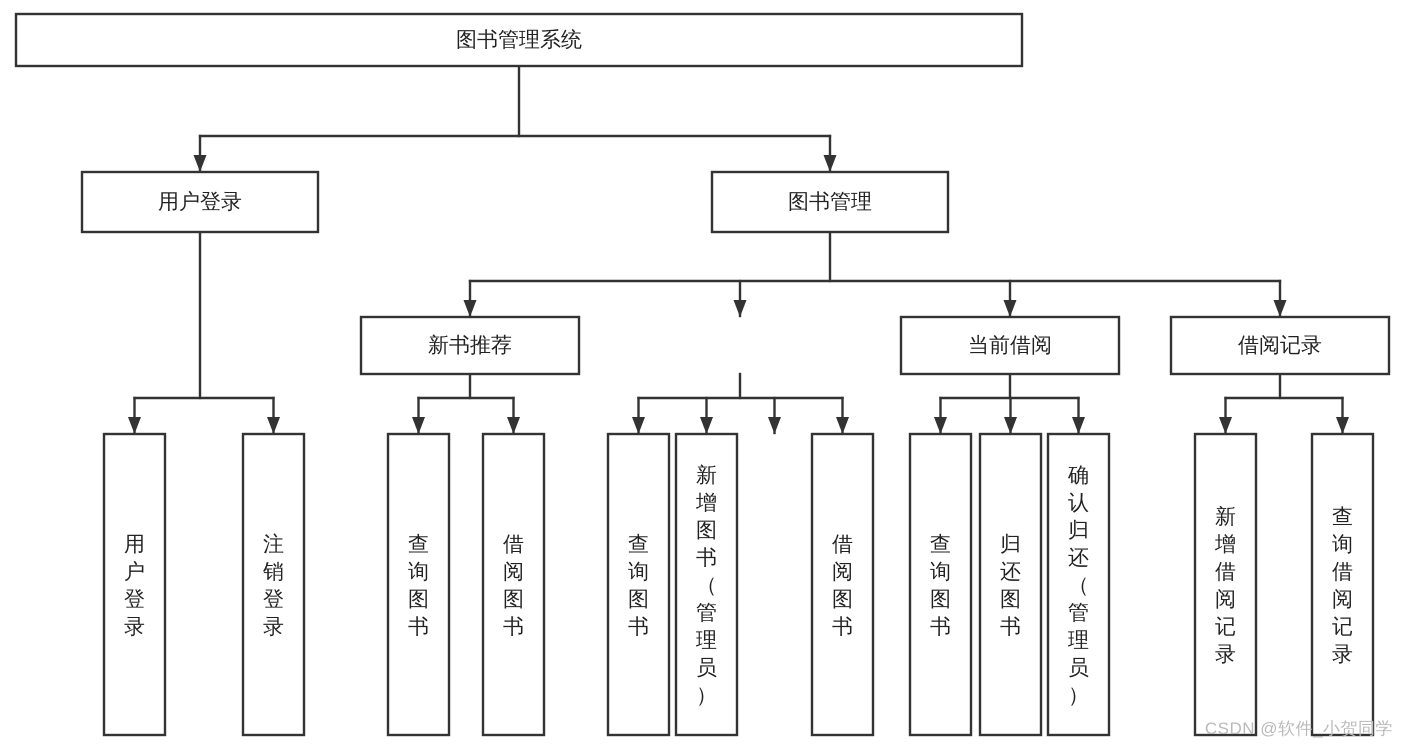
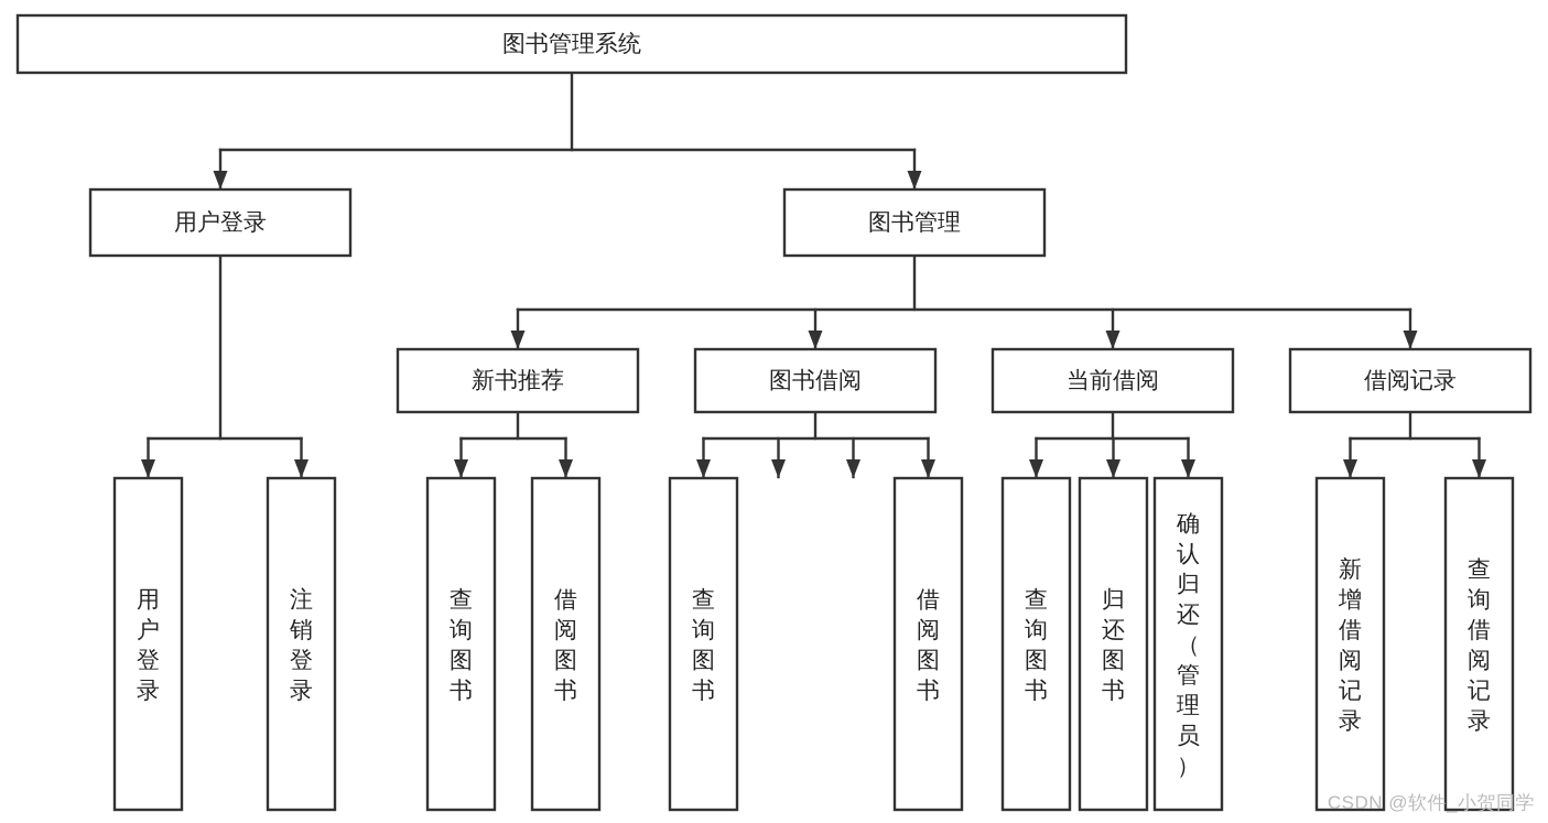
  图书管理系统
  用户登录
  图书管理
  新书推荐
+ 图书借阅
  当前借阅
  借阅记录
  用户登录
  注销登录
  查询图书
  借阅图书
  查询图书
- 新增图书（管理员）
  借阅图书
  查询图书
  归还图书
  确认归还（管理员）
  新增借阅记录
  查询借阅记录
  CSDN @软件_小贺同学
